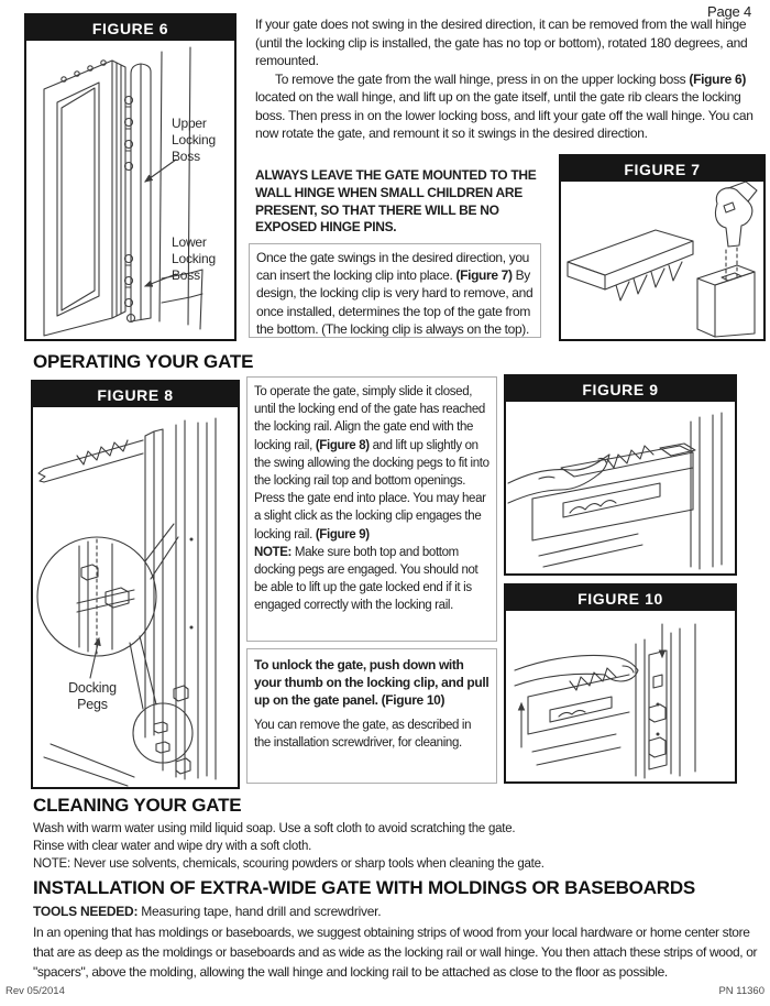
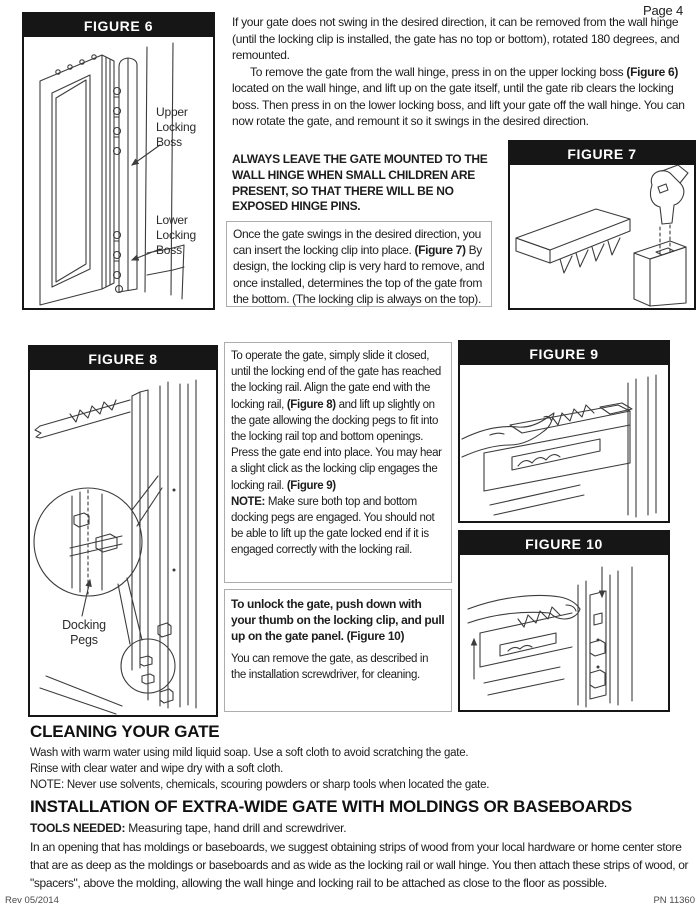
  Page 4
  FIGURE 6
  Upper Locking Boss
  Lower Locking Boss
  If your gate does not swing in the desired direction, it can be removed from the wall hinge (until the locking clip is installed, the gate has no top or bottom), rotated 180 degrees, and remounted.
  To remove the gate from the wall hinge, press in on the upper locking boss (Figure 6) located on the wall hinge, and lift up on the gate itself, until the gate rib clears the locking boss. Then press in on the lower locking boss, and lift your gate off the wall hinge. You can now rotate the gate, and remount it so it swings in the desired direction.
  ALWAYS LEAVE THE GATE MOUNTED TO THE WALL HINGE WHEN SMALL CHILDREN ARE PRESENT, SO THAT THERE WILL BE NO EXPOSED HINGE PINS.
  Once the gate swings in the desired direction, you can insert the locking clip into place. (Figure 7) By design, the locking clip is very hard to remove, and once installed, determines the top of the gate from the bottom. (The locking clip is always on the top).
  FIGURE 7
- OPERATING YOUR GATE
  FIGURE 8
  Docking Pegs
- To operate the gate, simply slide it closed, until the locking end of the gate has reached the locking rail. Align the gate end with the locking rail, (Figure 8) and lift up slightly on the swing allowing the docking pegs to fit into the locking rail top and bottom openings. Press the gate end into place. You may hear a slight click as the locking clip engages the locking rail. (Figure 9)
+ To operate the gate, simply slide it closed, until the locking end of the gate has reached the locking rail. Align the gate end with the locking rail, (Figure 8) and lift up slightly on the gate allowing the docking pegs to fit into the locking rail top and bottom openings. Press the gate end into place. You may hear a slight click as the locking clip engages the locking rail. (Figure 9)
  NOTE: Make sure both top and bottom docking pegs are engaged. You should not be able to lift up the gate locked end if it is engaged correctly with the locking rail.
  To unlock the gate, push down with your thumb on the locking clip, and pull up on the gate panel. (Figure 10)
  You can remove the gate, as described in the installation screwdriver, for cleaning.
  FIGURE 9
  FIGURE 10
  CLEANING YOUR GATE
  Wash with warm water using mild liquid soap. Use a soft cloth to avoid scratching the gate.
  Rinse with clear water and wipe dry with a soft cloth.
- NOTE: Never use solvents, chemicals, scouring powders or sharp tools when cleaning the gate.
+ NOTE: Never use solvents, chemicals, scouring powders or sharp tools when located the gate.
  INSTALLATION OF EXTRA-WIDE GATE WITH MOLDINGS OR BASEBOARDS
  TOOLS NEEDED: Measuring tape, hand drill and screwdriver.
  In an opening that has moldings or baseboards, we suggest obtaining strips of wood from your local hardware or home center store that are as deep as the moldings or baseboards and as wide as the locking rail or wall hinge. You then attach these strips of wood, or "spacers", above the molding, allowing the wall hinge and locking rail to be attached as close to the floor as possible.
  Rev 05/2014
  PN 11360
